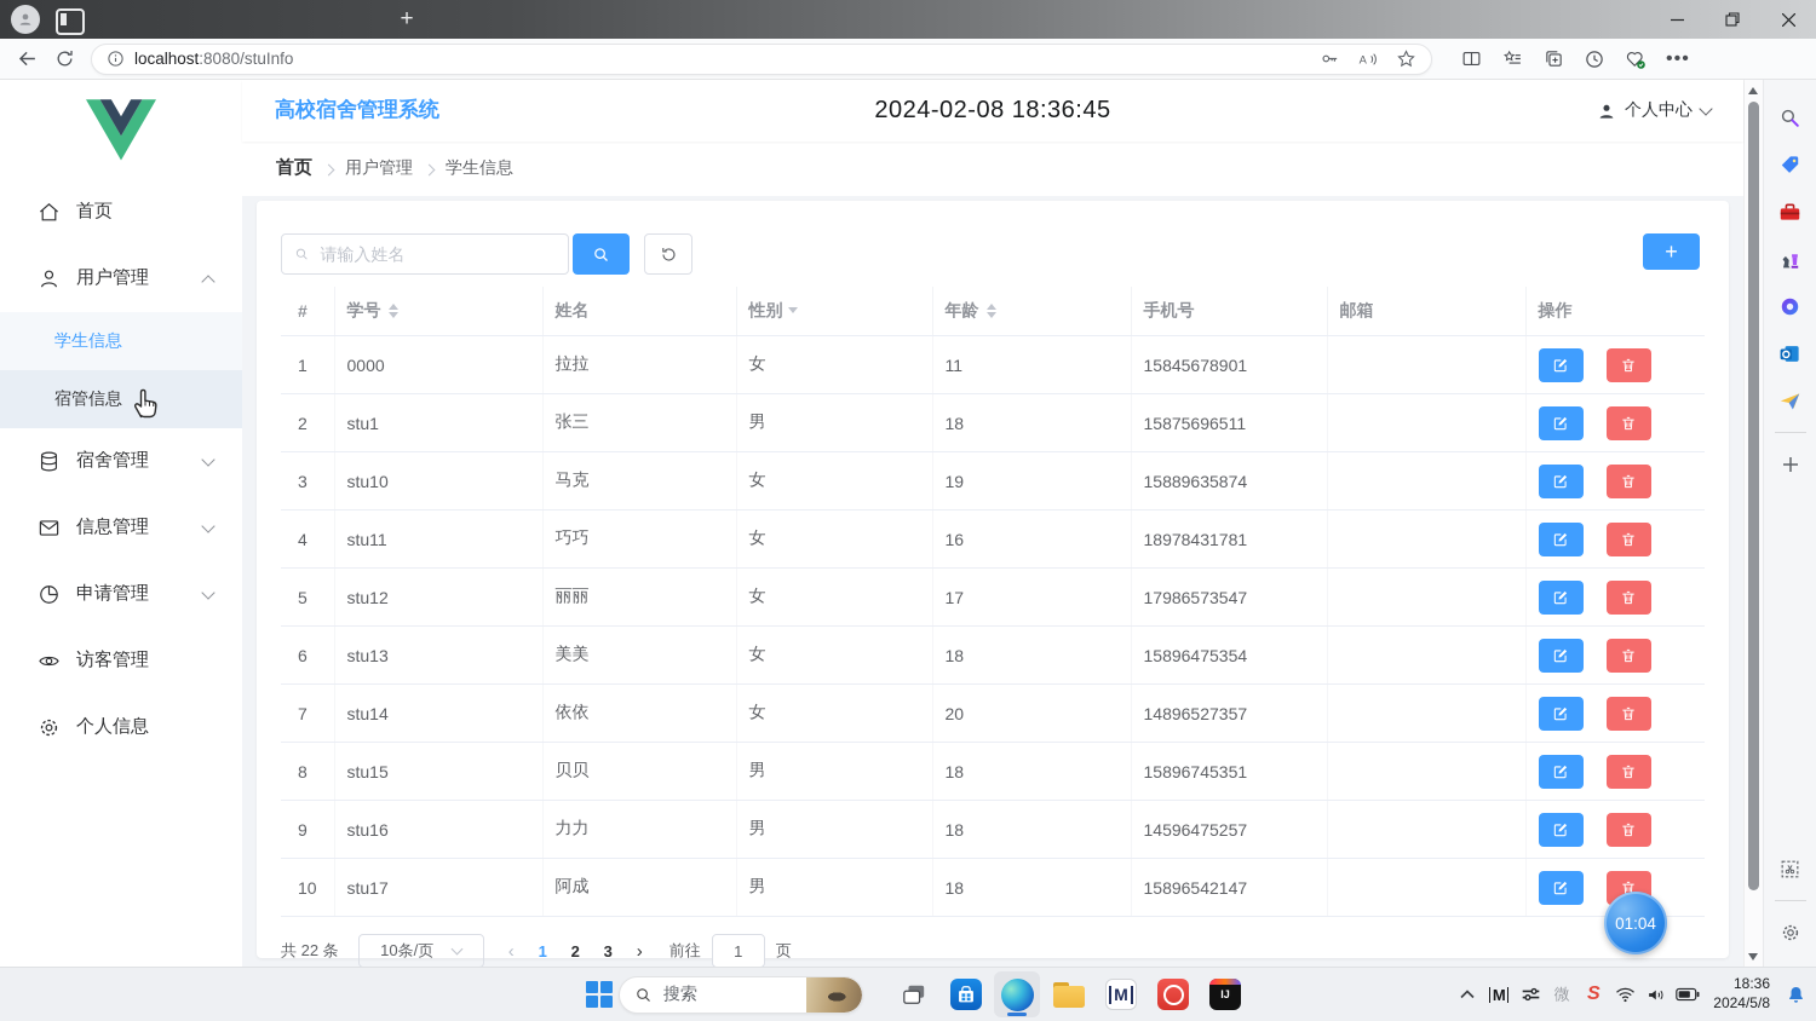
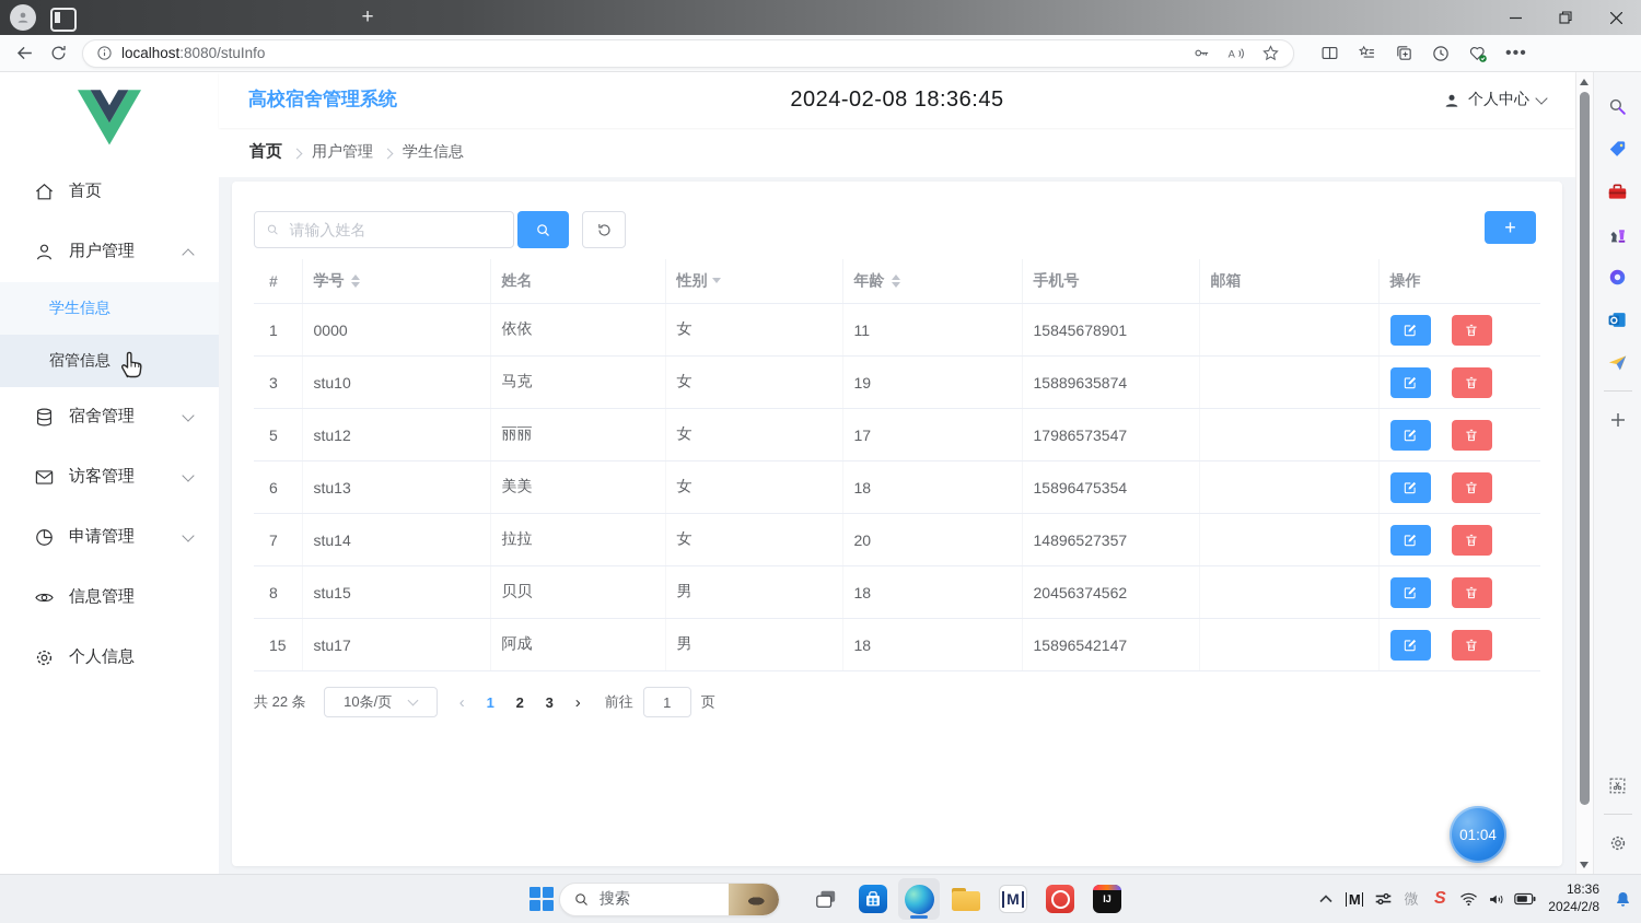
  +
  localhost:8080/stuInfo
  A
  •••
  首页
  用户管理
  学生信息
  宿管信息
  宿舍管理
- 信息管理
+ 访客管理
  申请管理
- 访客管理
+ 信息管理
  个人信息
  2024-02-08 18:36:45
  高校宿舍管理系统
  个人中心
  首页
  用户管理
  学生信息
  请输入姓名
  +
  #	学号	姓名	性别	年龄	手机号	邮箱	操作
- 1	0000	拉拉	女	11	15845678901
+ 1	0000	依依	女	11	15845678901
- 2	stu1	张三	男	18	15875696511
  3	stu10	马克	女	19	15889635874
- 4	stu11	巧巧	女	16	18978431781
  5	stu12	丽丽	女	17	17986573547
  6	stu13	美美	女	18	15896475354
- 7	stu14	依依	女	20	14896527357
+ 7	stu14	拉拉	女	20	14896527357
- 8	stu15	贝贝	男	18	15896745351
+ 8	stu15	贝贝	男	18	20456374562
- 9	stu16	力力	男	18	14596475257
- 10	stu17	阿成	男	18	15896542147
+ 15	stu17	阿成	男	18	15896542147
  共 22 条
  10条/页
  ‹
  1
  2
  3
  ›
  前往
  1
  页
  搜索
  M
  IJ
  M
  微
  S
  18:36
- 2024/5/8
+ 2024/2/8
  01:04
